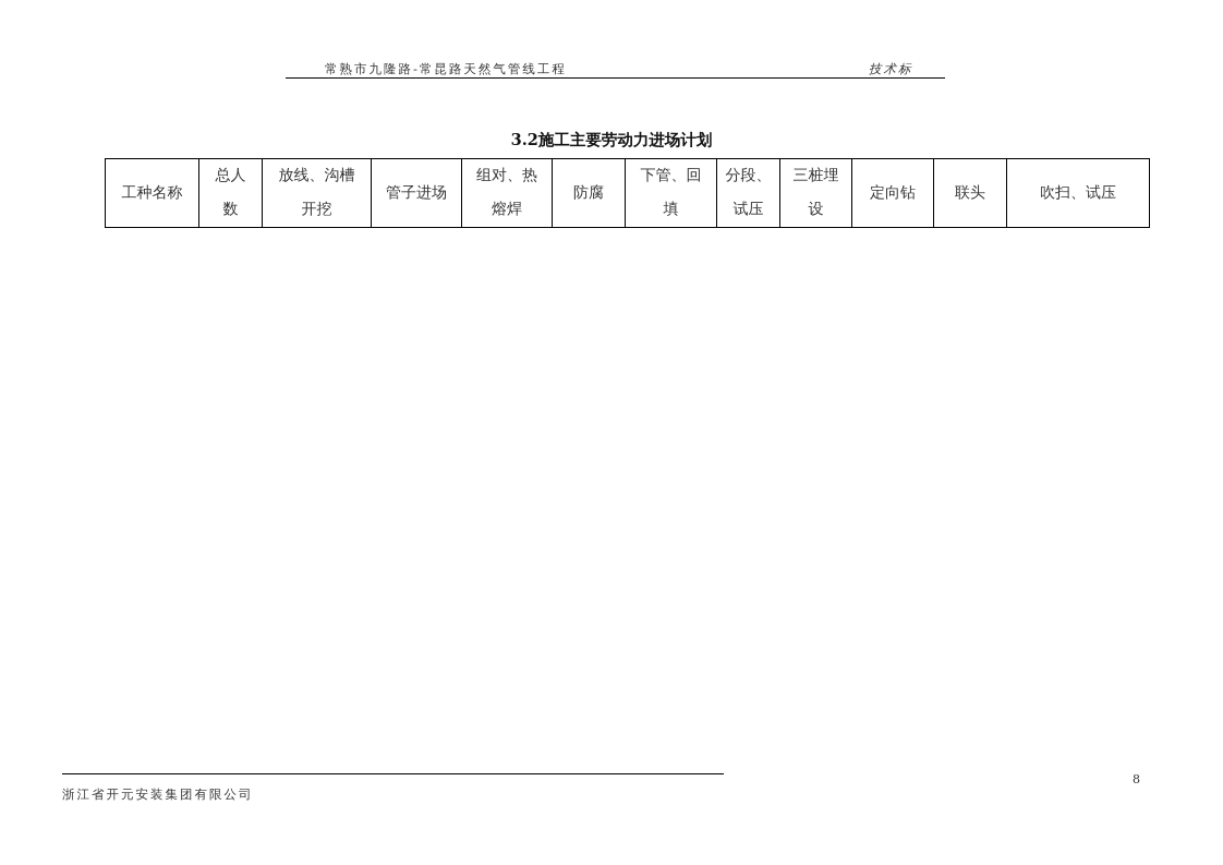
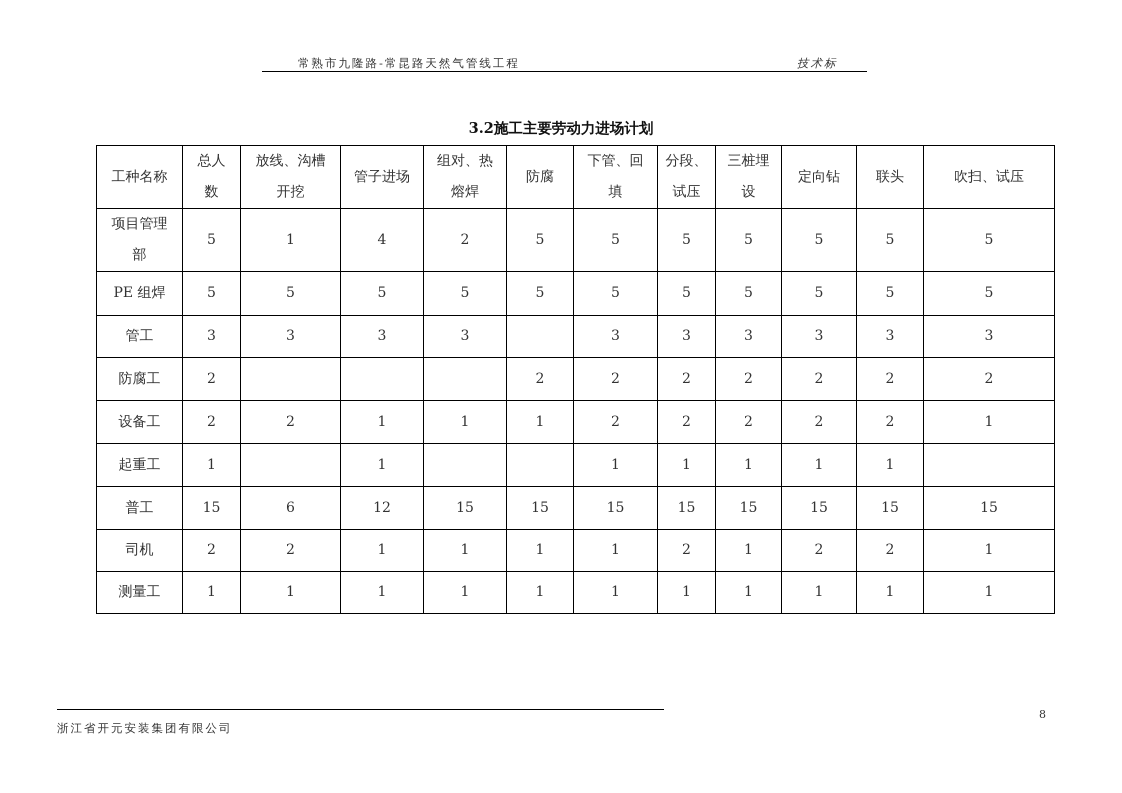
  常熟市九隆路-常昆路天然气管线工程
  技术标
  3.2施工主要劳动力进场计划
  工种名称	总人数	放线、沟槽开挖	管子进场	组对、热熔焊	防腐	下管、回填	分段、试压	三桩埋设	定向钻	联头	吹扫、试压
+ 项目管理部	5	1	4	2	5	5	5	5	5	5	5
+ PE 组焊	5	5	5	5	5	5	5	5	5	5	5
+ 管工	3	3	3	3		3	3	3	3	3	3
+ 防腐工	2				2	2	2	2	2	2	2
+ 设备工	2	2	1	1	1	2	2	2	2	2	1
+ 起重工	1		1			1	1	1	1	1
+ 普工	15	6	12	15	15	15	15	15	15	15	15
+ 司机	2	2	1	1	1	1	2	1	2	2	1
+ 测量工	1	1	1	1	1	1	1	1	1	1	1
  浙江省开元安装集团有限公司
  8
